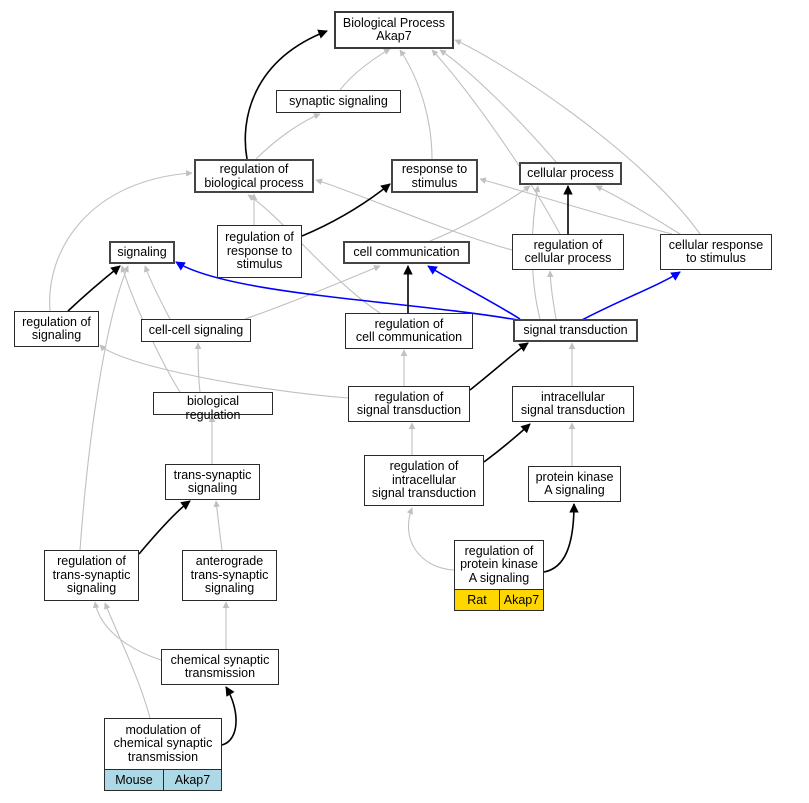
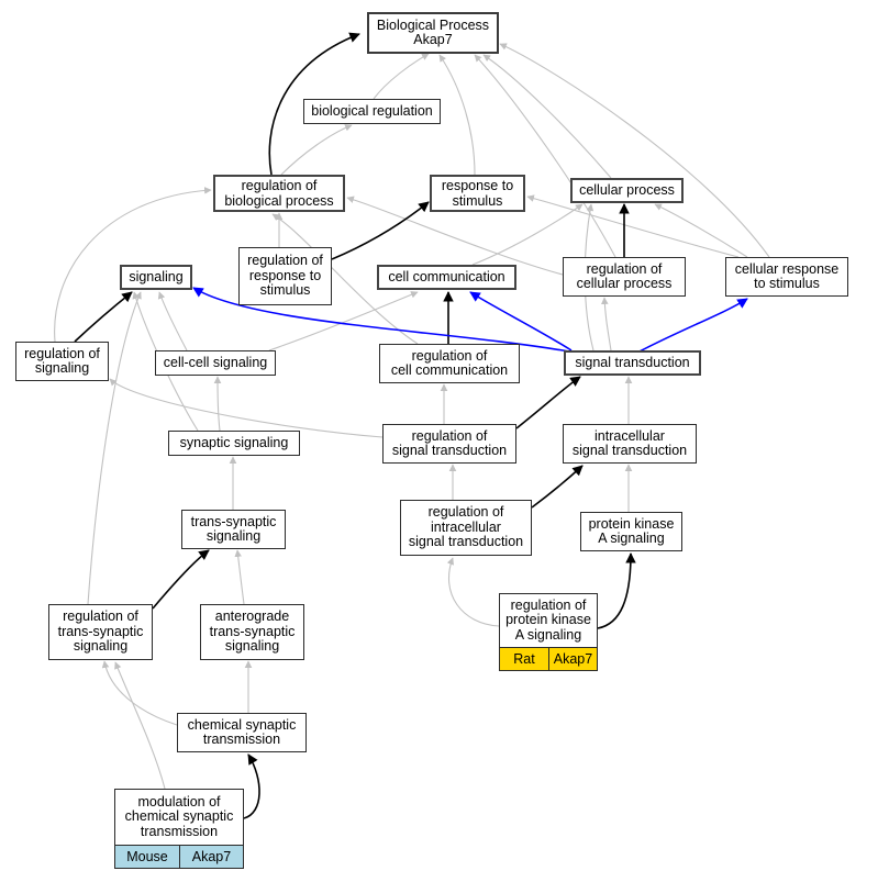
  Biological Process
  Akap7
- synaptic signaling
+ biological regulation
  regulation of
  biological process
  response to
  stimulus
  cellular process
  signaling
  regulation of
  response to
  stimulus
  cell communication
  regulation of
  cellular process
  cellular response
  to stimulus
  regulation of
  signaling
  cell-cell signaling
  regulation of
  cell communication
  signal transduction
- biological regulation
+ synaptic signaling
  regulation of
  signal transduction
  intracellular
  signal transduction
  trans-synaptic
  signaling
  regulation of
  intracellular
  signal transduction
  protein kinase
  A signaling
  regulation of
  trans-synaptic
  signaling
  anterograde
  trans-synaptic
  signaling
  regulation of
  protein kinase
  A signaling
  Rat
  Akap7
  chemical synaptic
  transmission
  modulation of
  chemical synaptic
  transmission
  Mouse
  Akap7
